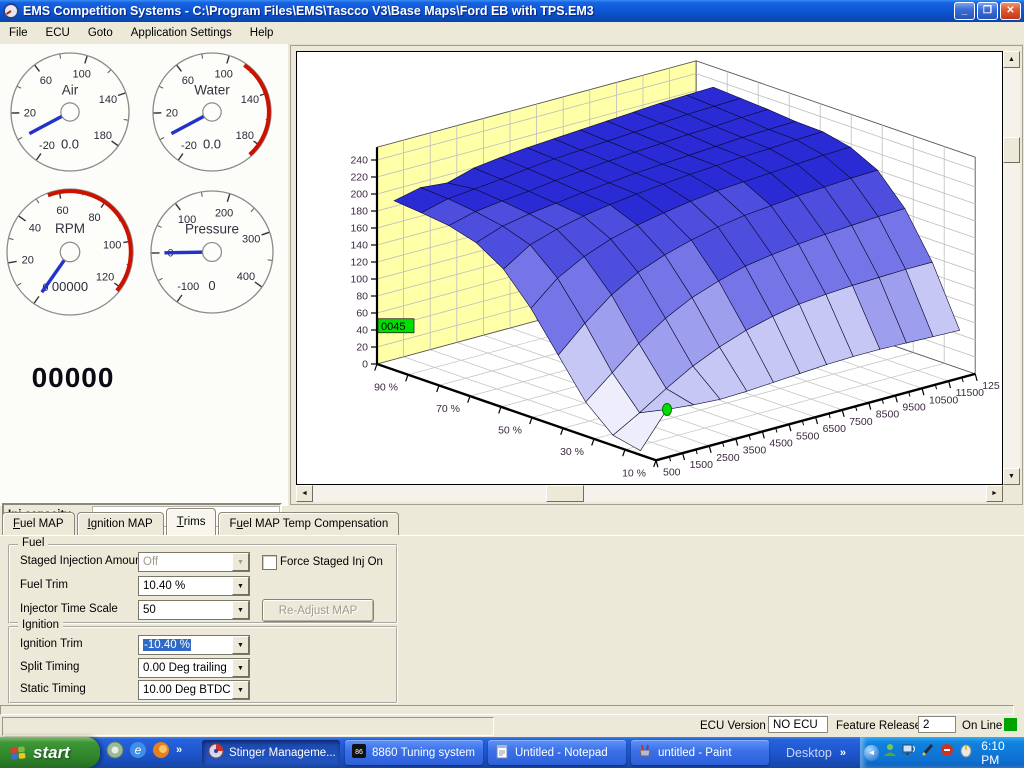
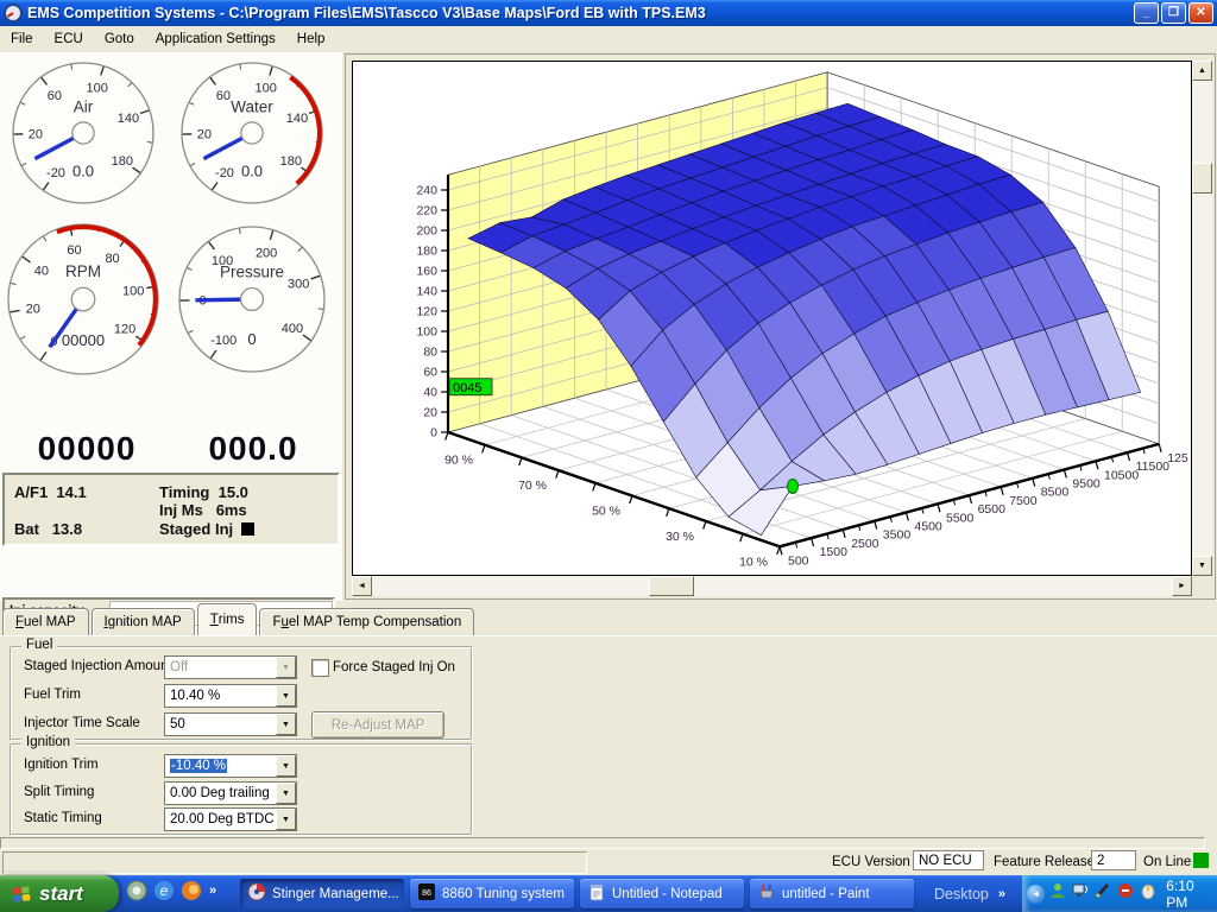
  EMS Competition Systems - C:\Program Files\EMS\Tascco V3\Base Maps\Ford EB with TPS.EM3
  _
  ❐
  ✕
  File
  ECU
  Goto
  Application Settings
  Help
  -20
  20
  60
  100
  140
  180
  Air
  0.0
  -20
  20
  60
  100
  140
  180
  Water
  0.0
  20
  40
  60
  80
  100
  120
  RPM
  00000
  -100
  100
  200
  300
  400
  Pressure
  0
  00000
+ 000.0
+ A/F1 14.1
+ Bat 13.8
+ Timing 15.0
+ Inj Ms 6ms
+ Staged Inj
  0
  20
  40
  60
  80
  100
  120
  140
  160
  180
  200
  220
  240
  0045
  90 %
  70 %
  50 %
  30 %
  10 %
  500
  1500
  2500
  3500
  4500
  5500
  6500
  7500
  8500
  9500
  10500
  11500
  F
  uel MAP
  I
  gnition MAP
  T
  rims
  F
  u
  el MAP Temp Compensation
  Fuel
  Staged Injection Amou
  Off
  Force Staged Inj On
  Fuel Trim
  10.40 %
  Injector Time Scale
  50
  Re-Adjust MAP
  Ignition
  Ignition Trim
  -10.40 %
  Split Timing
  0.00 Deg trailing
  Static Timing
- 10.00 Deg BTDC
+ 20.00 Deg BTDC
  ECU Version
  NO ECU
  Feature Releas
  2
  On Line
  start
  e
  »
  Stinger Manageme...
  8860 Tuning system
  Untitled - Notepad
  untitled - Paint
  Desktop
  »
  ◄
  6:10 PM
